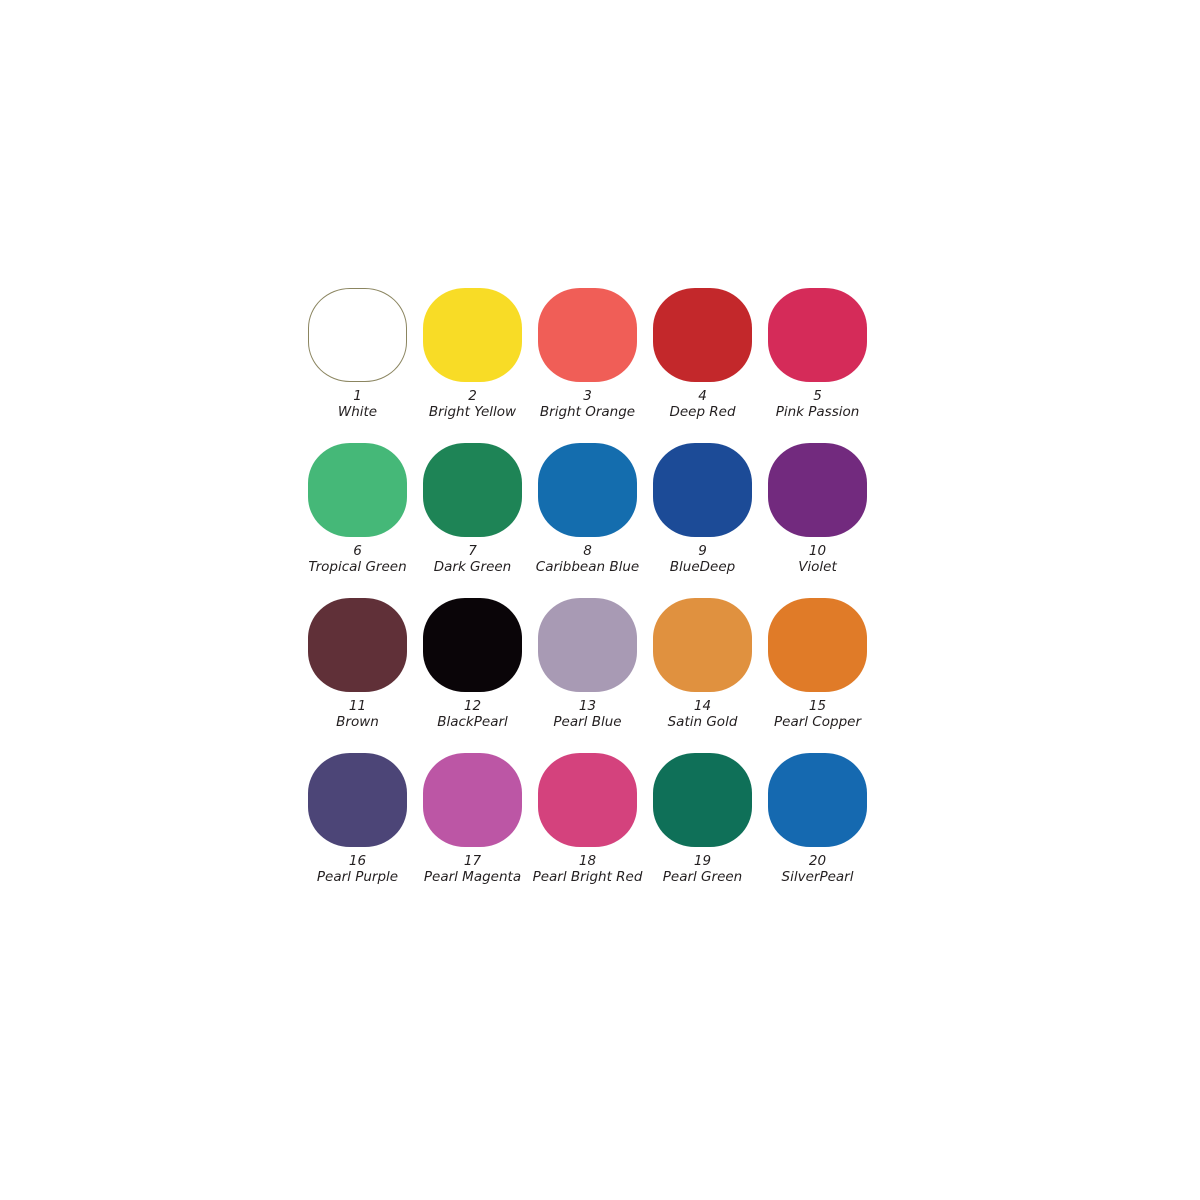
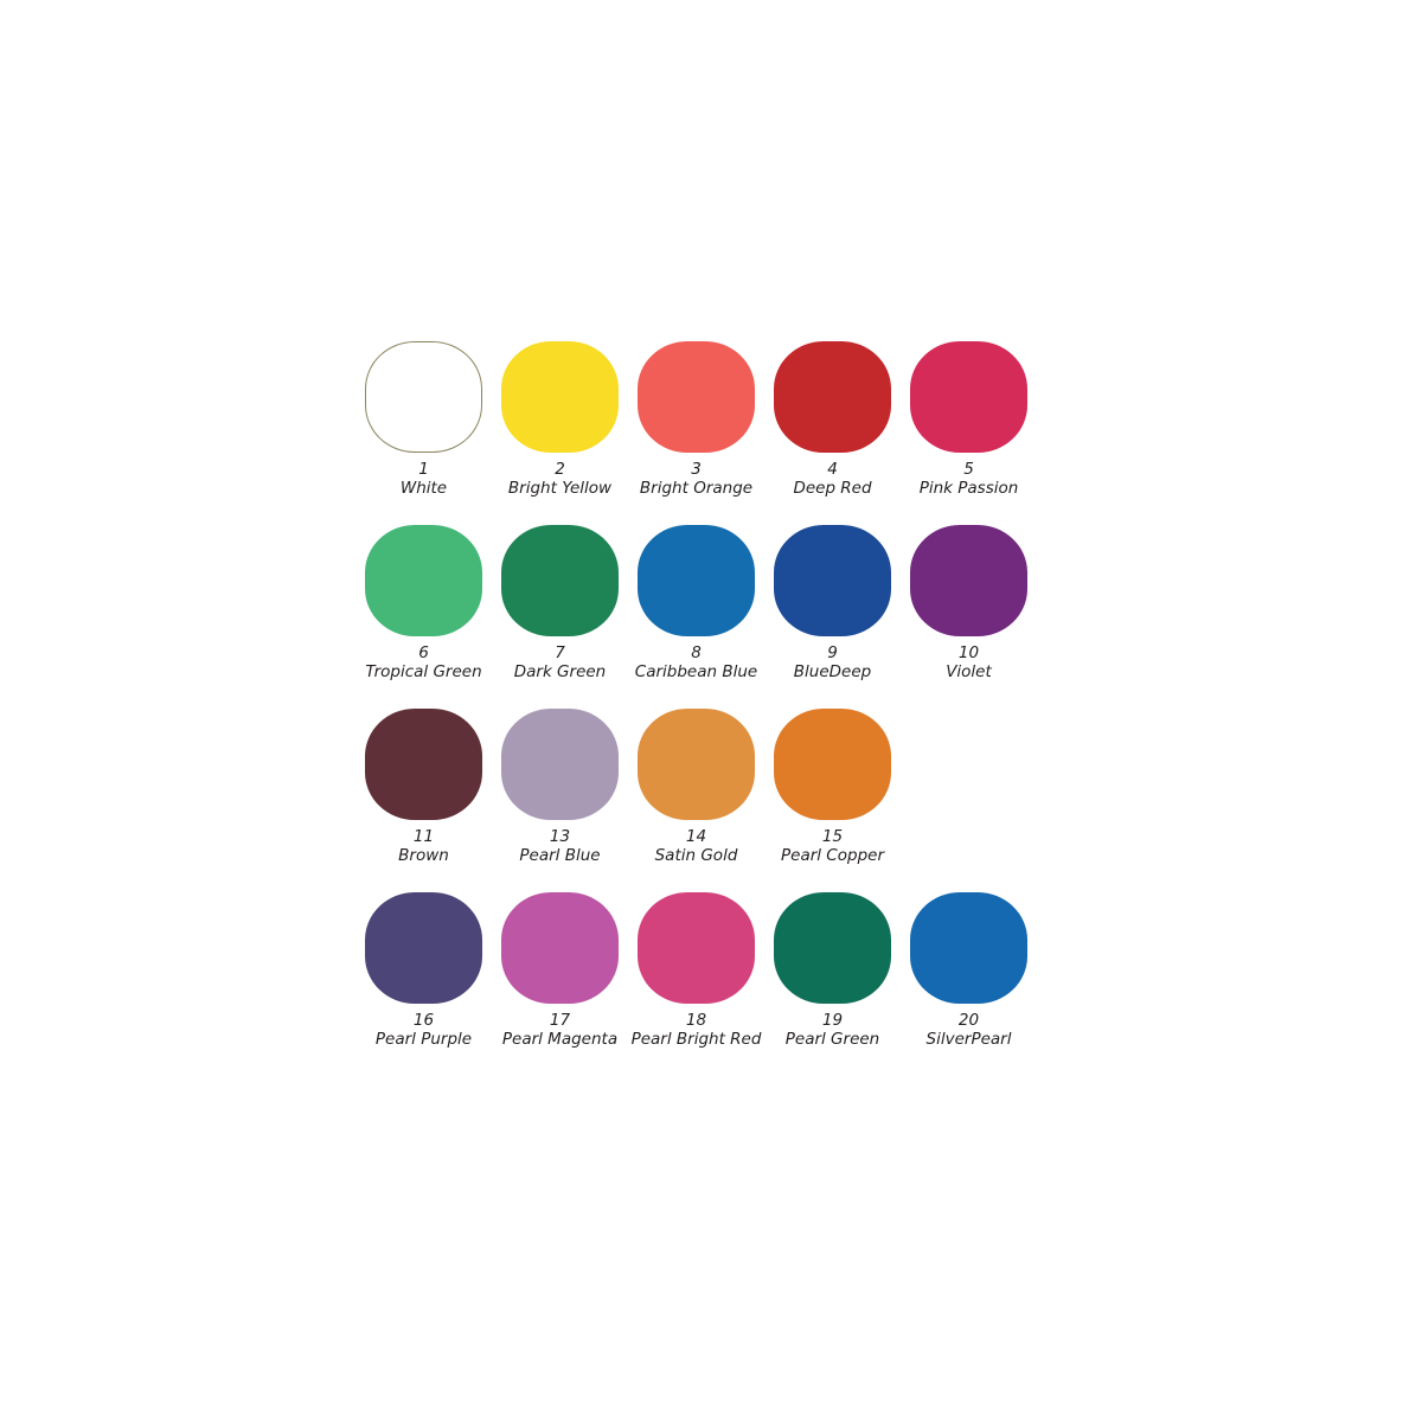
  1
  White
  2
  Bright Yellow
  3
  Bright Orange
  4
  Deep Red
  5
  Pink Passion
  6
  Tropical Green
  7
  Dark Green
  8
  Caribbean Blue
  9
  BlueDeep
  10
  Violet
  11
  Brown
- 12
- BlackPearl
  13
  Pearl Blue
  14
  Satin Gold
  15
  Pearl Copper
  16
  Pearl Purple
  17
  Pearl Magenta
  18
  Pearl Bright Red
  19
  Pearl Green
  20
  SilverPearl
